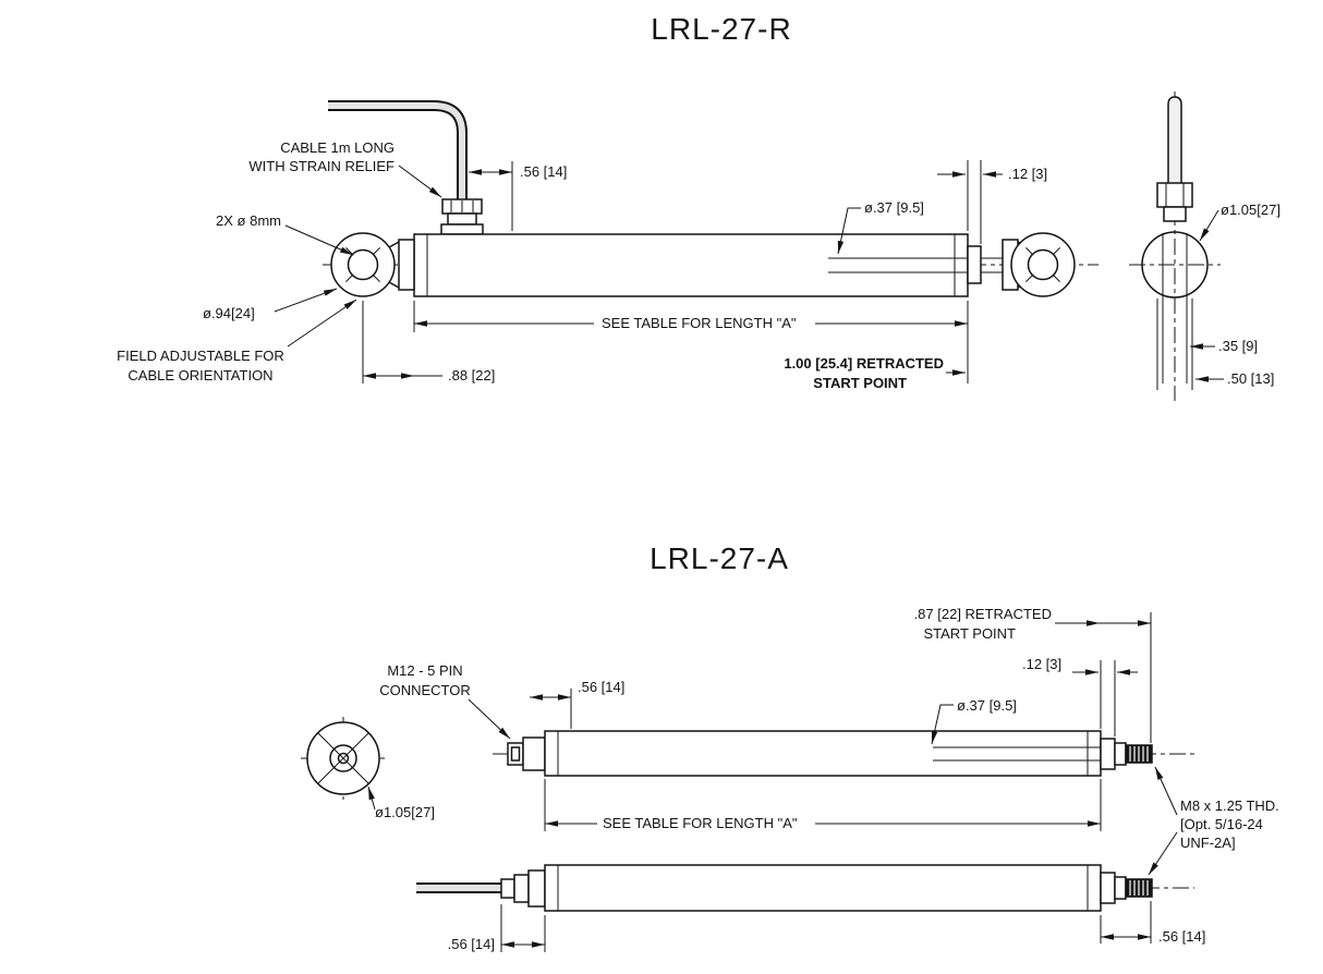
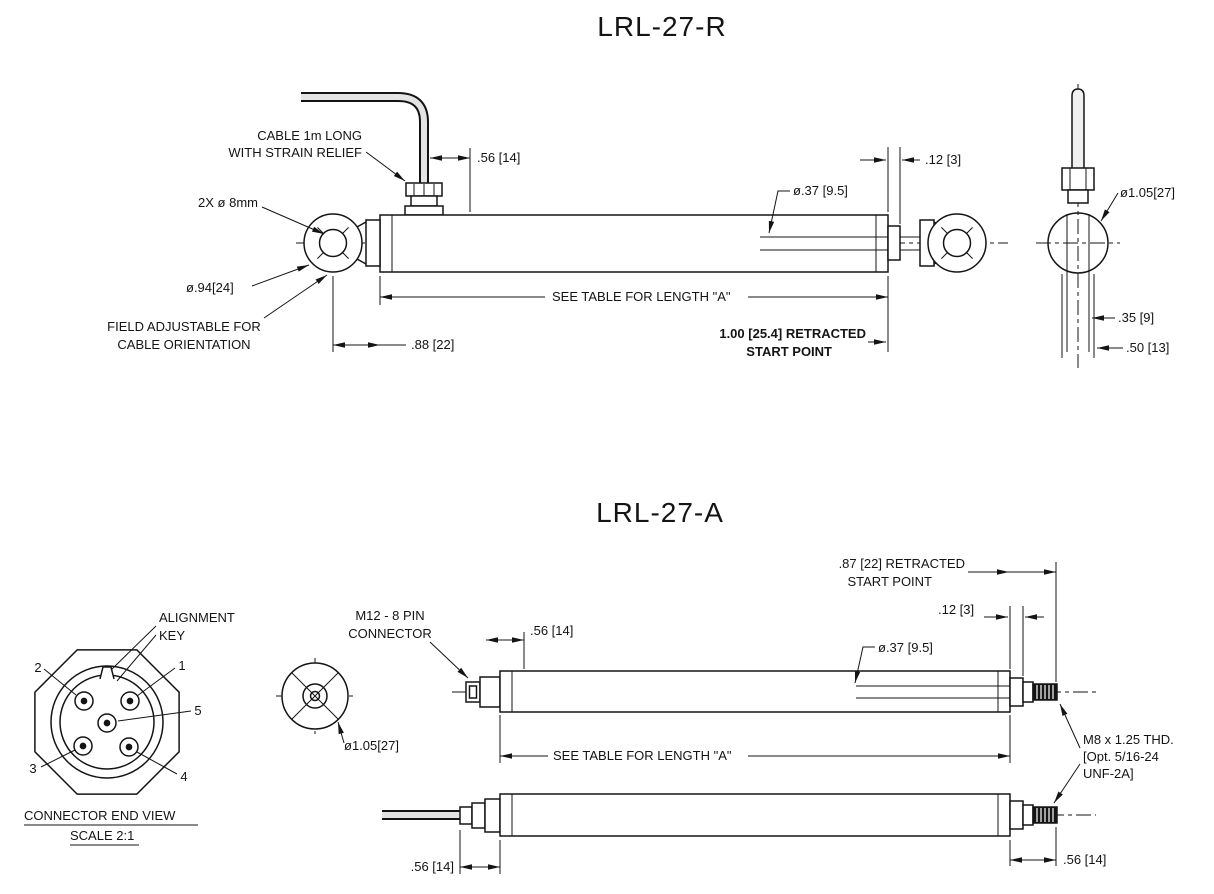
  LRL-27-R
  CABLE 1m LONG
  WITH STRAIN RELIEF
  2X ø 8mm
  ø.94[24]
  FIELD ADJUSTABLE FOR
  CABLE ORIENTATION
  .56 [14]
  .12 [3]
  ø.37 [9.5]
  SEE TABLE FOR LENGTH "A"
  .88 [22]
  1.00 [25.4] RETRACTED
  START POINT
  ø1.05[27]
  .35 [9]
  .50 [13]
  LRL-27-A
+ 2
+ 1
+ 5
+ 3
+ 4
+ ALIGNMENT
+ KEY
+ CONNECTOR END VIEW
+ SCALE 2:1
  ø1.05[27]
- M12 - 5 PIN
+ M12 - 8 PIN
  CONNECTOR
  .56 [14]
  ø.37 [9.5]
  .12 [3]
  .87 [22] RETRACTED
  START POINT
  SEE TABLE FOR LENGTH "A"
  M8 x 1.25 THD.
  [Opt. 5/16-24
  UNF-2A]
  .56 [14]
  .56 [14]
